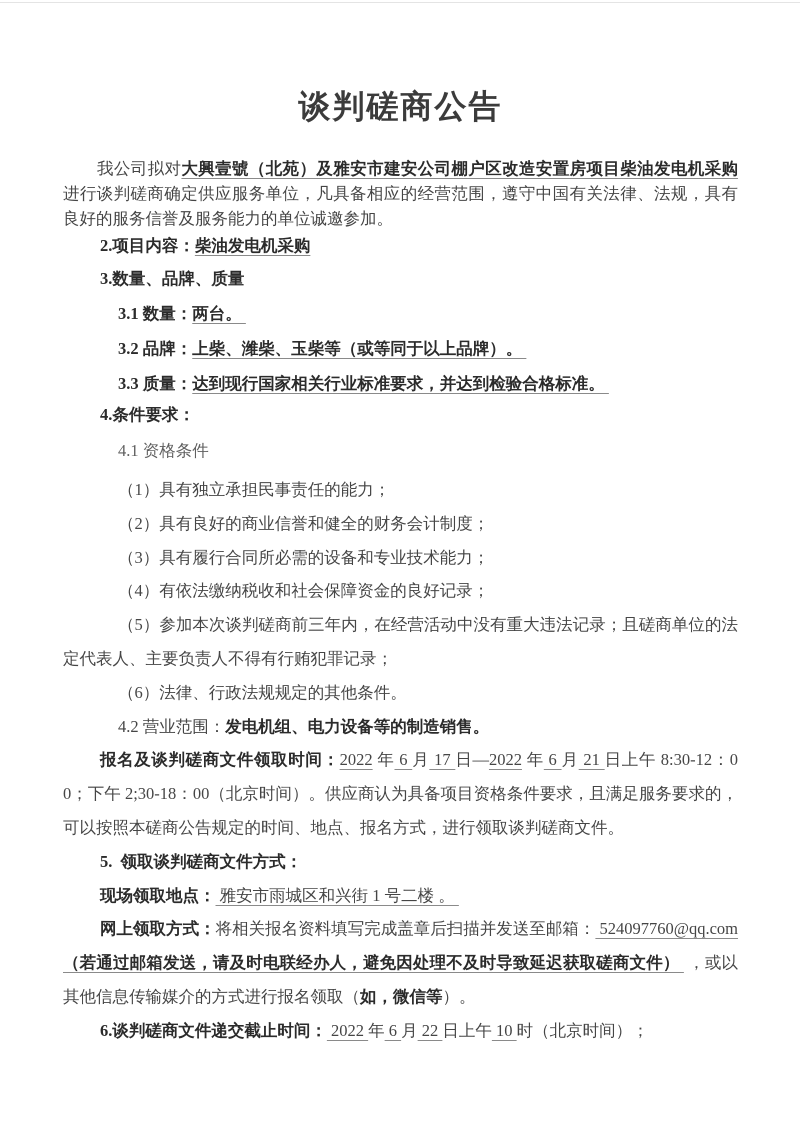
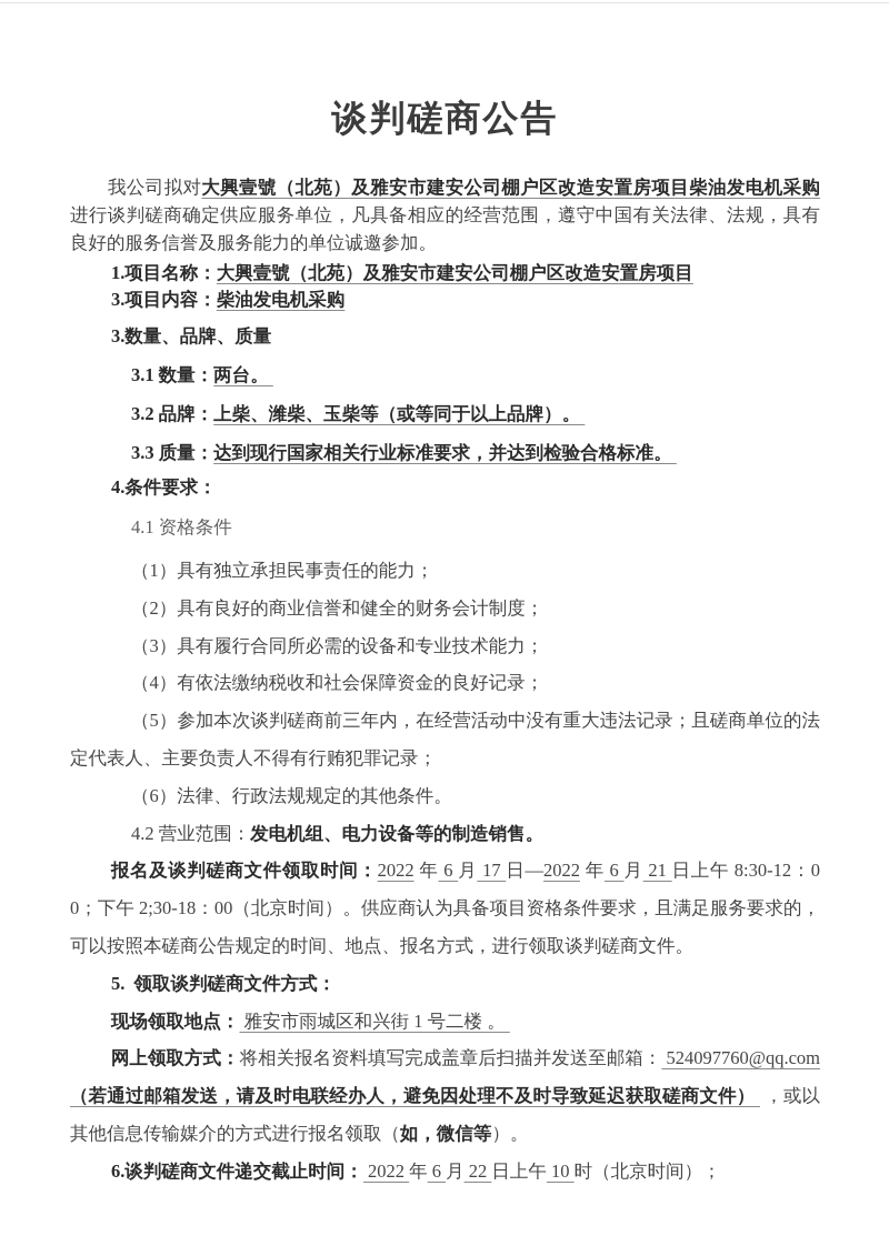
  谈判磋商公告
  我公司拟对大興壹號（北苑）及雅安市建安公司棚户区改造安置房项目柴油发电机采购进行谈判磋商确定供应服务单位，凡具备相应的经营范围，遵守中国有关法律、法规，具有良好的服务信誉及服务能力的单位诚邀参加。
+ 1.项目名称：大興壹號（北苑）及雅安市建安公司棚户区改造安置房项目
- 2.项目内容：柴油发电机采购
+ 3.项目内容：柴油发电机采购
  3.数量、品牌、质量
  3.1 数量：两台。
  3.2 品牌：上柴、潍柴、玉柴等（或等同于以上品牌）。
  3.3 质量：达到现行国家相关行业标准要求，并达到检验合格标准。
  4.条件要求：
  4.1 资格条件
  （1）具有独立承担民事责任的能力；
  （2）具有良好的商业信誉和健全的财务会计制度；
  （3）具有履行合同所必需的设备和专业技术能力；
  （4）有依法缴纳税收和社会保障资金的良好记录；
  （5）参加本次谈判磋商前三年内，在经营活动中没有重大违法记录；且磋商单位的法定代表人、主要负责人不得有行贿犯罪记录；
  （6）法律、行政法规规定的其他条件。
  4.2 营业范围：发电机组、电力设备等的制造销售。
  报名及谈判磋商文件领取时间：2022 年 6 月 17 日—2022 年 6 月 21 日上午 8:30-12：00；下午 2;30-18：00（北京时间）。供应商认为具备项目资格条件要求，且满足服务要求的，可以按照本磋商公告规定的时间、地点、报名方式，进行领取谈判磋商文件。
  5. 领取谈判磋商文件方式：
  现场领取地点： 雅安市雨城区和兴街 1 号二楼 。
  网上领取方式：将相关报名资料填写完成盖章后扫描并发送至邮箱： 524097760@qq.com（若通过邮箱发送，请及时电联经办人，避免因处理不及时导致延迟获取磋商文件） ，或以其他信息传输媒介的方式进行报名领取（如，微信等）。
  6.谈判磋商文件递交截止时间： 2022 年 6 月 22 日上午 10 时（北京时间）；
